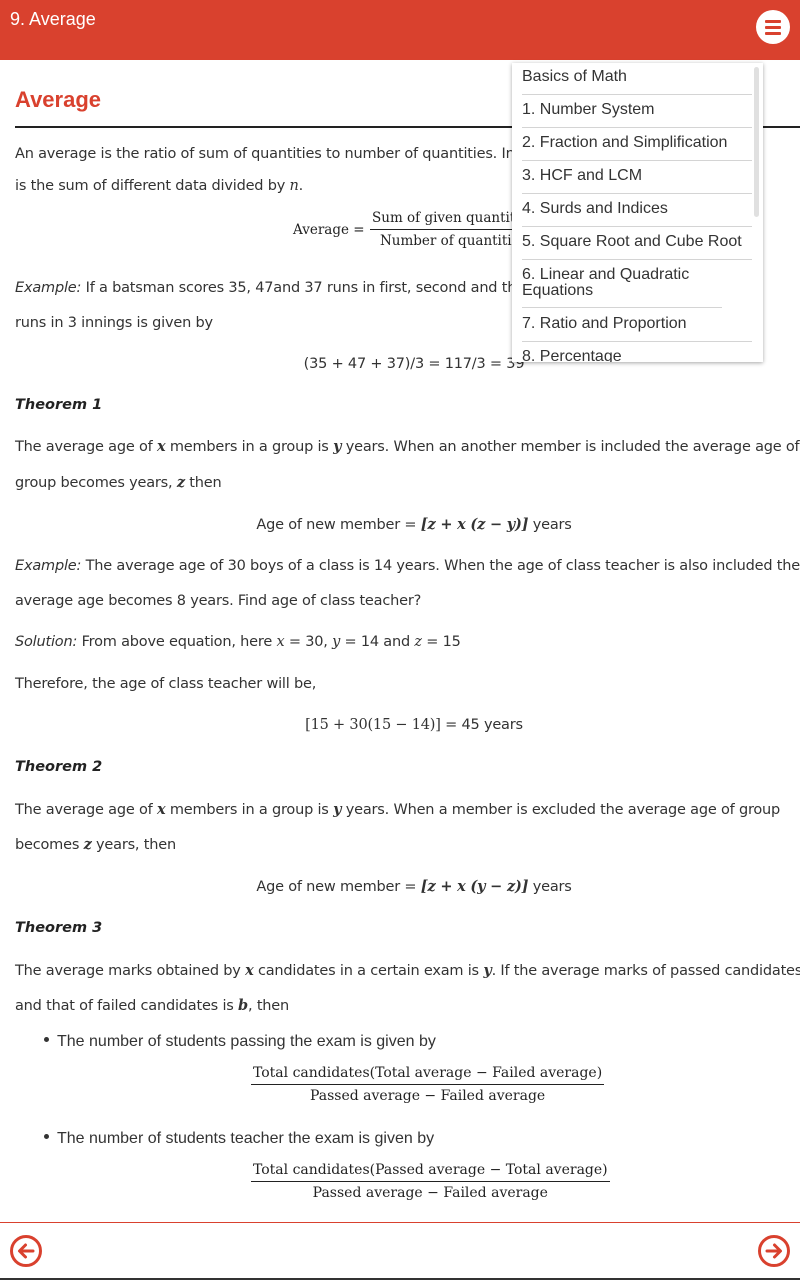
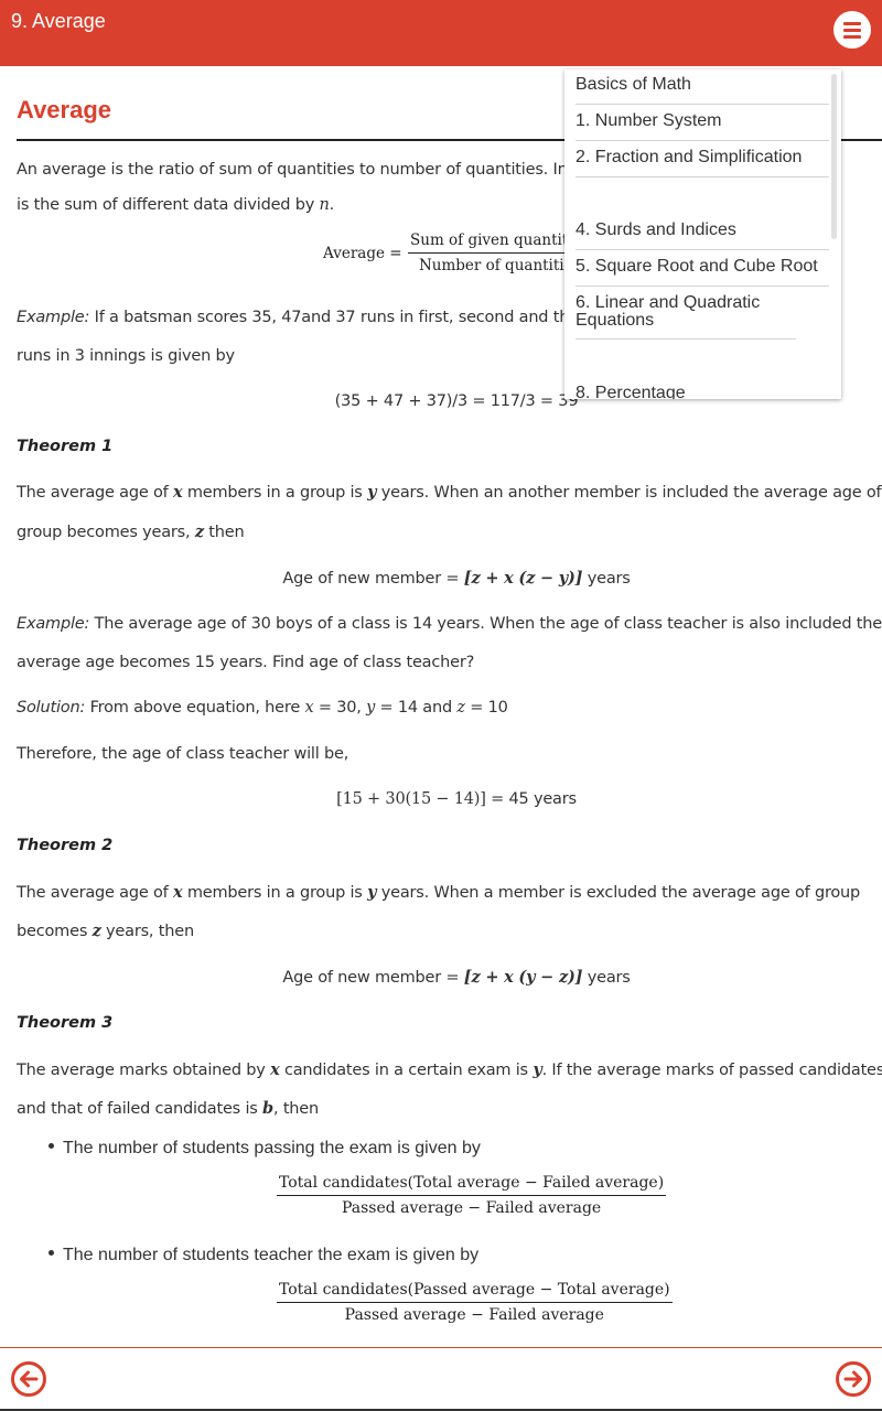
  9. Average
  Average
  An average is the ratio of sum of quantities to number of quantities. In
  is the sum of different data divided by n.
  Average =
  Sum of given quanti
  Number of quantiti
  runs in 3 innings is given by
  (35 + 47 + 37)/3 = 117/3 = 39
  Theorem 1
  The average age of x members in a group is y years. When an another member is included the average age of
  group becomes years, z then
  Age of new member = [z + x (z − y)] years
  Example: The average age of 30 boys of a class is 14 years. When the age of class teacher is also included the
- average age becomes 8 years. Find age of class teacher?
+ average age becomes 15 years. Find age of class teacher?
- Solution: From above equation, here x = 30, y = 14 and z = 15
+ Solution: From above equation, here x = 30, y = 14 and z = 10
  Therefore, the age of class teacher will be,
  [15 + 30(15 − 14)] = 45 years
  Theorem 2
  The average age of x members in a group is y years. When a member is excluded the average age of group
  becomes z years, then
  Age of new member = [z + x (y − z)] years
  Theorem 3
  The average marks obtained by x candidates in a certain exam is y. If the average marks of passed candidates
  and that of failed candidates is b, then
  The number of students passing the exam is given by
  Total candidates(Total average − Failed average)
  Passed average − Failed average
  The number of students teacher the exam is given by
  Total candidates(Passed average − Total average)
  Passed average − Failed average
  Basics of Math
  1. Number System
  2. Fraction and Simplification
- 3. HCF and LCM
  4. Surds and Indices
  5. Square Root and Cube Root
  6. Linear and Quadratic Equations
- 7. Ratio and Proportion
  8. Percentage
